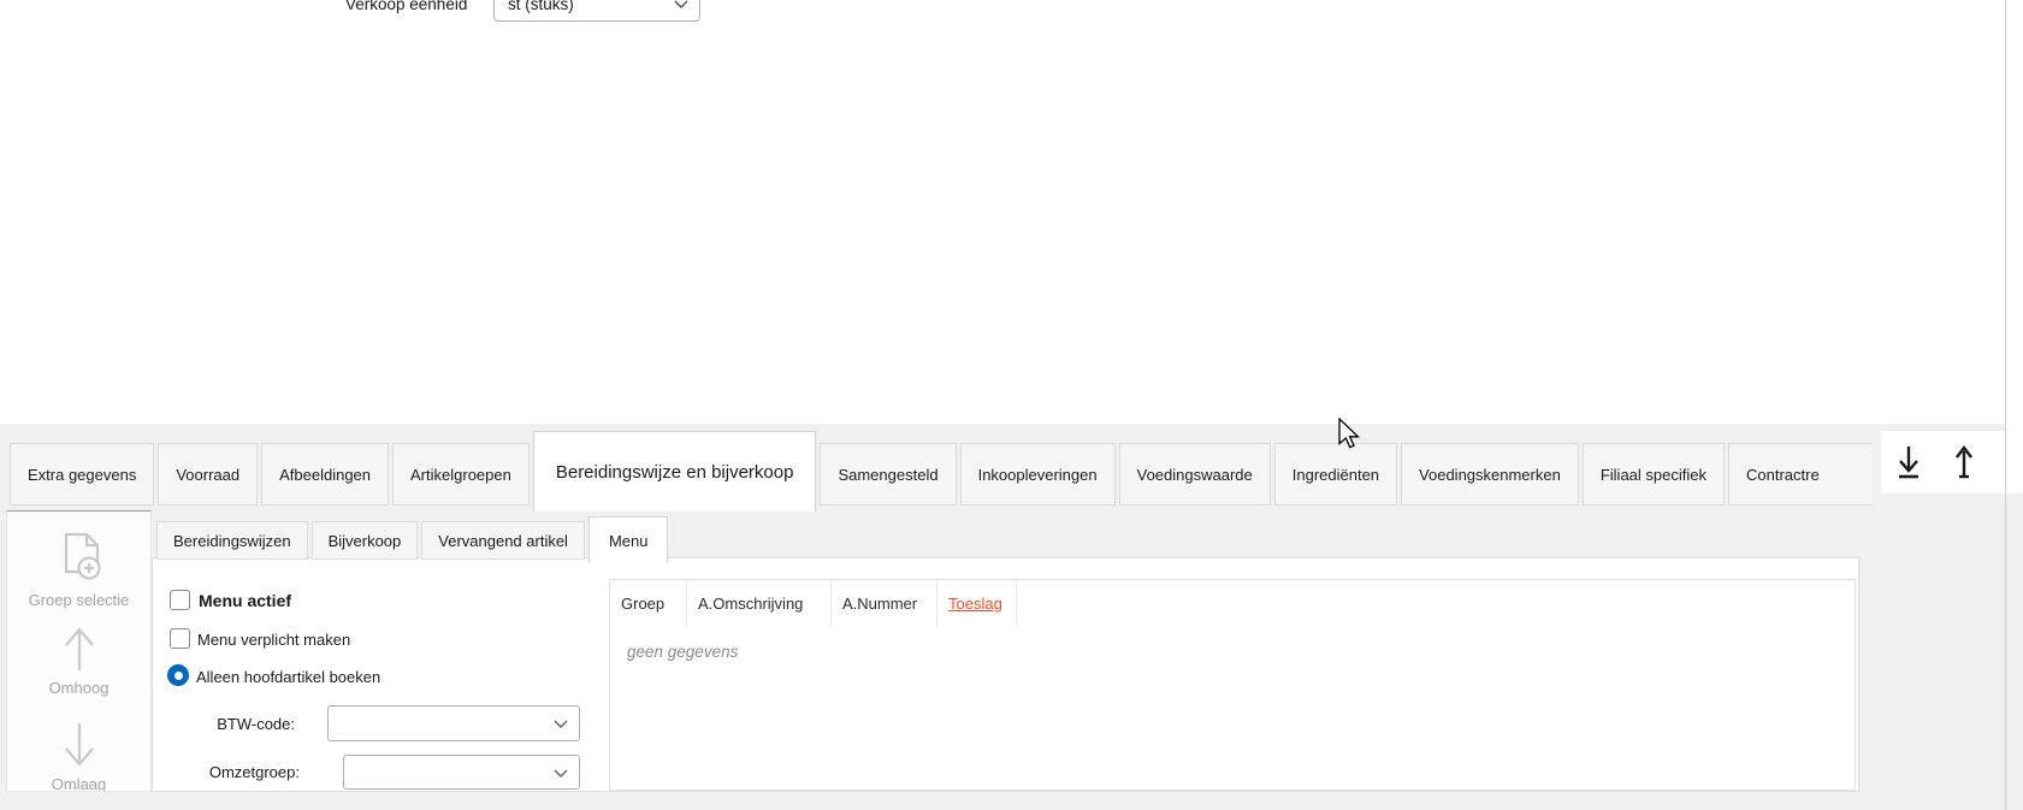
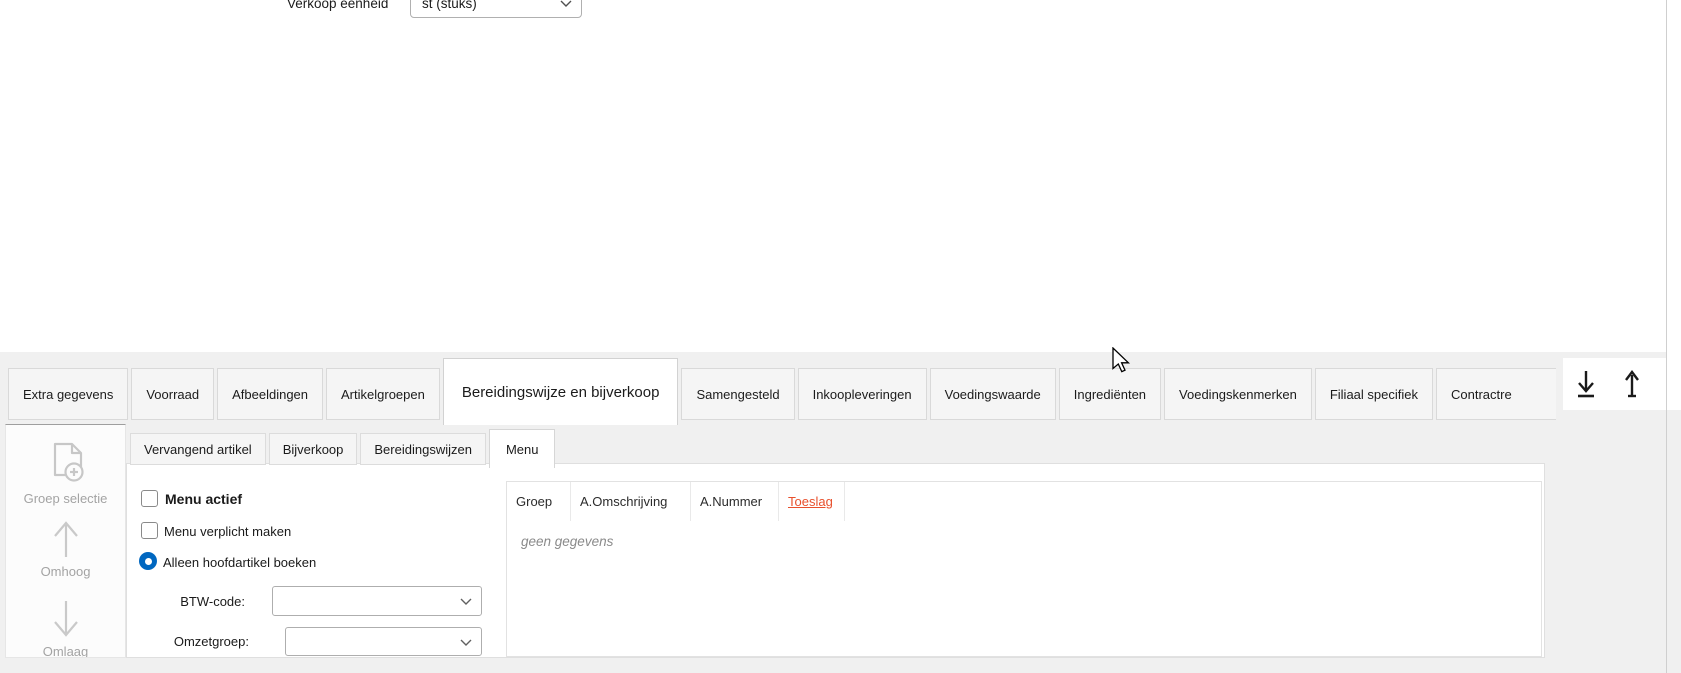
  Verkoop eenheid
  st (stuks)
  Extra gegevens
  Voorraad
  Afbeeldingen
  Artikelgroepen
  Bereidingswijze en bijverkoop
  Samengesteld
  Inkoopleveringen
  Voedingswaarde
  Ingrediënten
  Voedingskenmerken
  Filiaal specifiek
  Contractre
- Bereidingswijzen
+ Vervangend artikel
  Bijverkoop
- Vervangend artikel
+ Bereidingswijzen
  Menu
  Groep selectie
  Omhoog
  Omlaag
  Menu actief
  Menu verplicht maken
  Alleen hoofdartikel boeken
  BTW-code:
  Omzetgroep:
  Groep
  A.Omschrijving
  A.Nummer
  Toeslag
  geen gegevens
